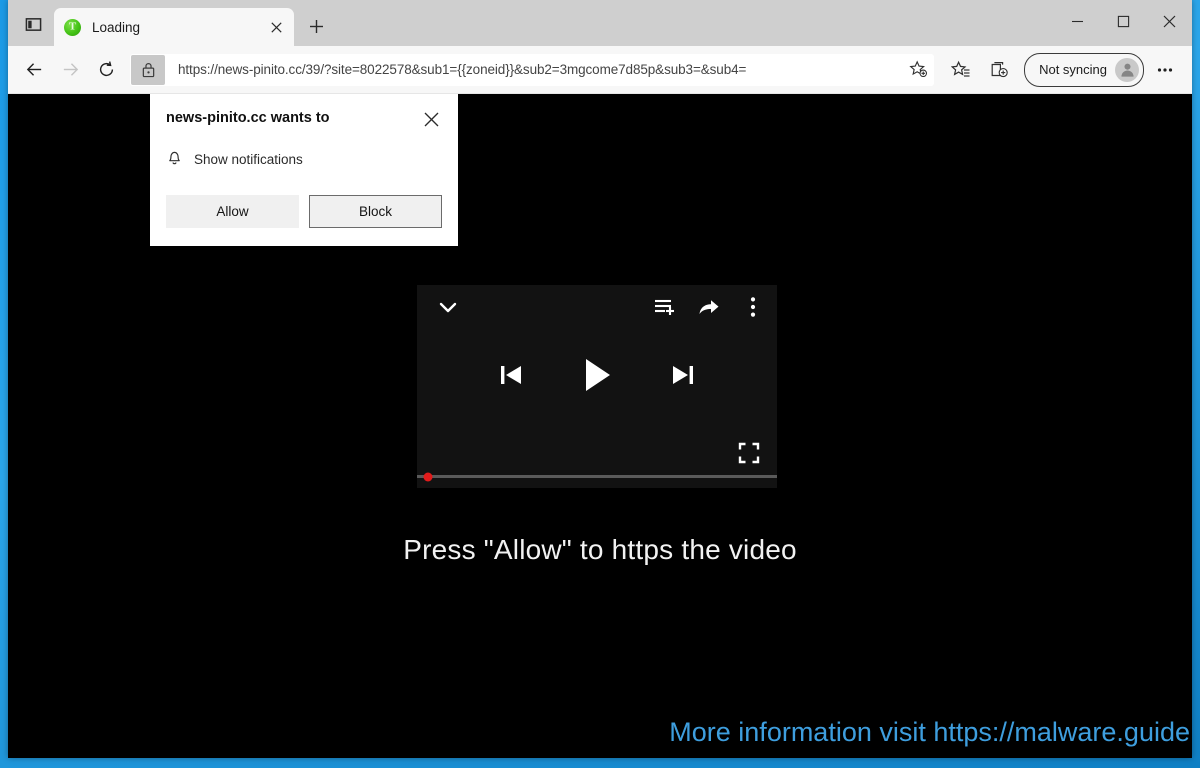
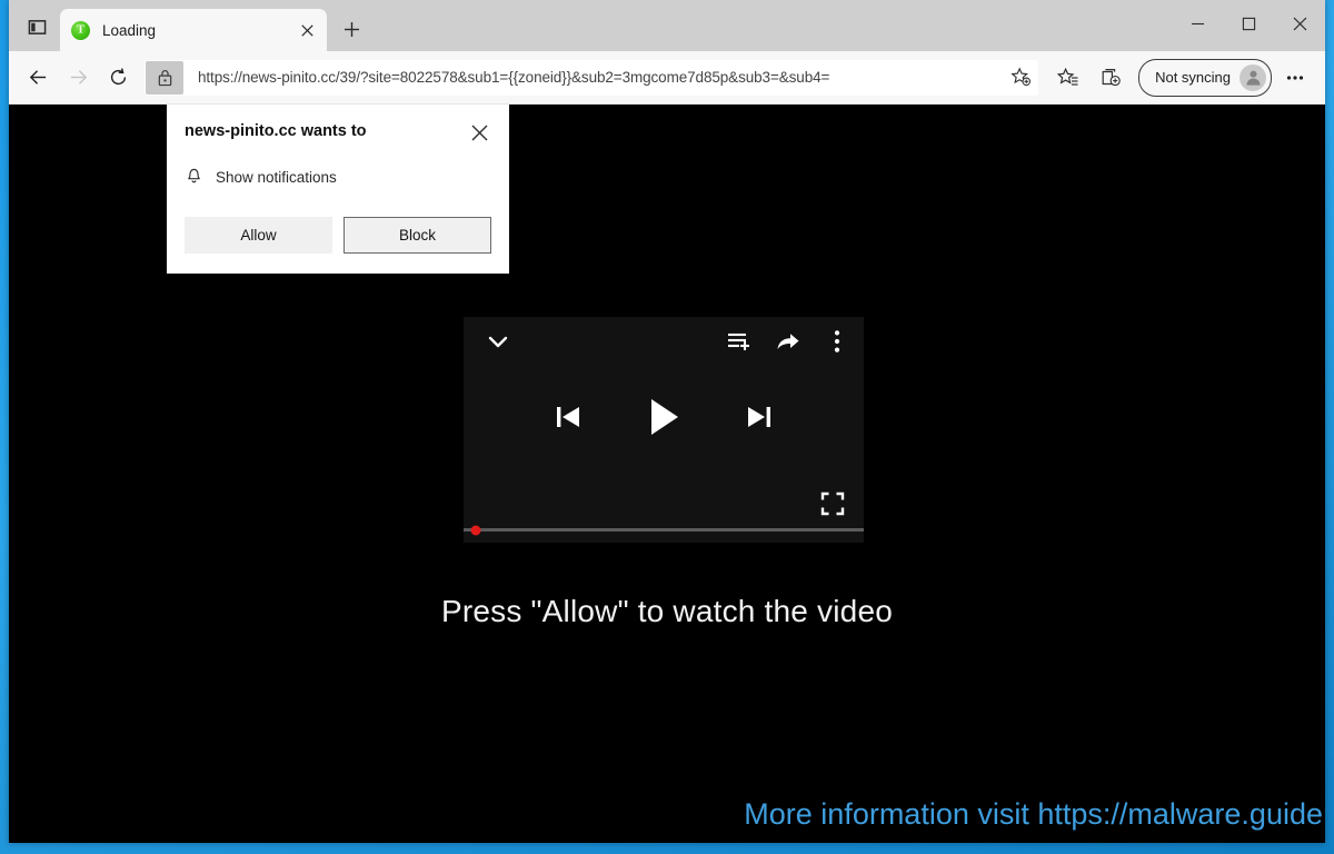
  Loading
  https://news-pinito.cc/39/?site=8022578&sub1={{zoneid}}&sub2=3mgcome7d85p&sub3=&sub4=
  Not syncing
  news-pinito.cc wants to
  Show notifications
  Allow
  Block
- Press "Allow" to https the video
+ Press "Allow" to watch the video
  More information visit https://malware.guide
